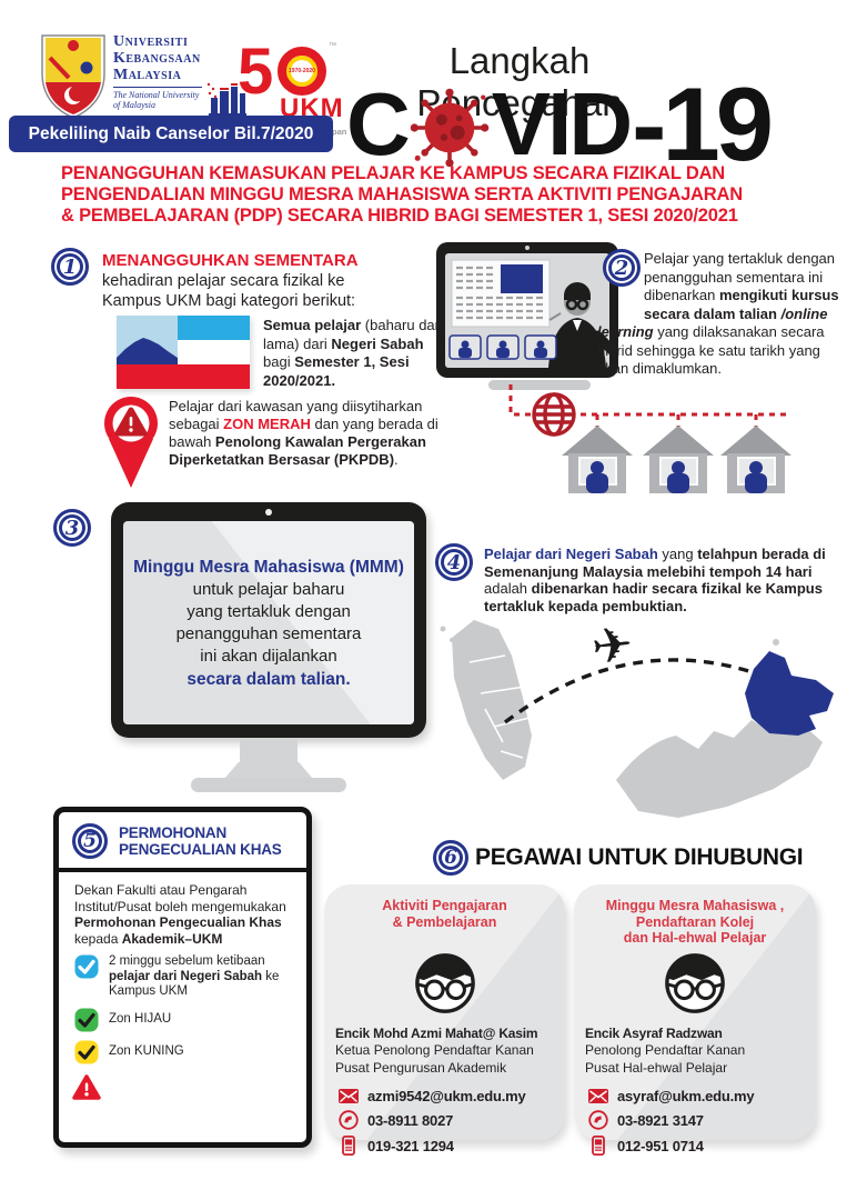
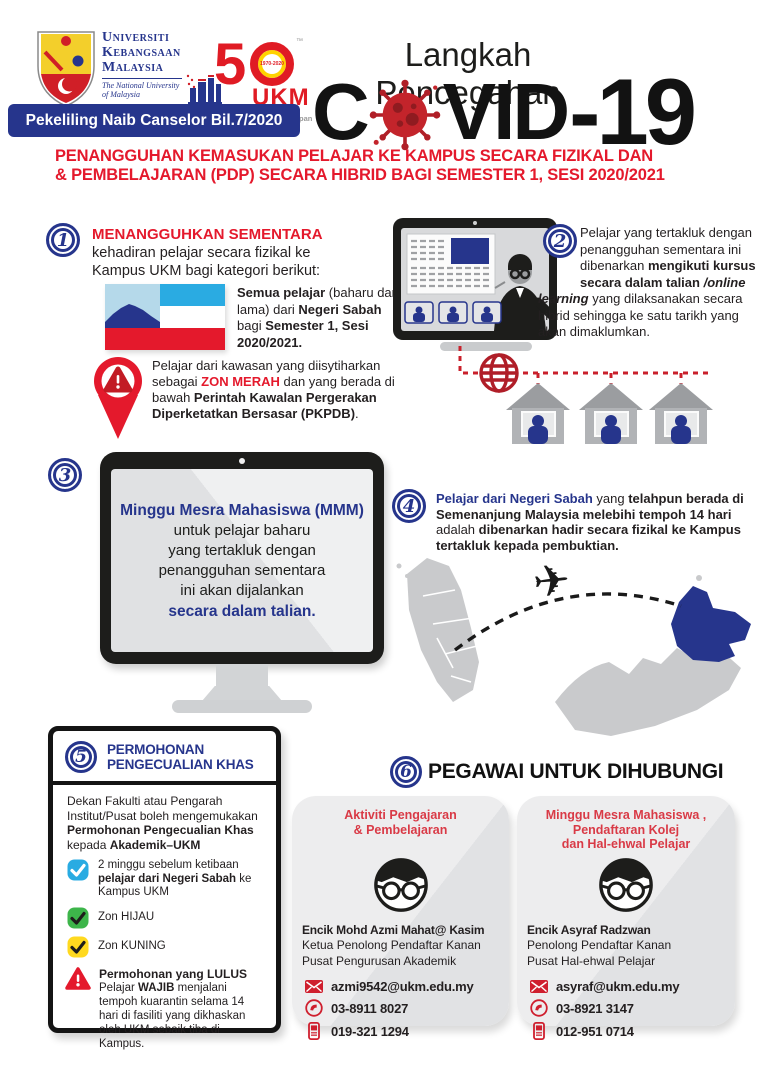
  Universiti
  Kebangsaan
  Malaysia
  The National University
  of Malaysia
  5
  UKM
  Langkah Pcegahan
  C
  VID
  -19
  Pekeliling Naib Canselor Bil.7/2020
  PENANGGUHAN KEMASUKAN PELAJAR KE KAMPUS SECARA FIZIKAL DAN
- PENGENDALIAN MINGGU MESRA MAHASISWA SERTA AKTIVITI PENGAJARAN
  & PEMBELAJARAN (PDP) SECARA HIBRID BAGI SEMESTER 1, SESI 2020/2021
  1
  MENANGGUHKAN SEMENTARA
  kehadiran pelajar secara fizikal ke
  Kampus UKM bagi kategori berikut:
  Semua pelajar (baharu da lama) dari Negeri Sabah bagi Semester 1, Sesi 2020/2021.
- Pelajar dari kawasan yang diisytiharkan sebagai ZON MERAH dan yang berada di bawah Penolong Kawalan Pergerakan Diperketatkan Bersasar (PKPDB).
+ Pelajar dari kawasan yang diisytiharkan sebagai ZON MERAH dan yang berada di bawah Perintah Kawalan Pergerakan Diperketatkan Bersasar (PKPDB).
  2
  Pelajar yang tertakluk dengan penangguhan sementara ini dibenarkan mengikuti kursus secara dalam talian /online learning yang dilaksanakan secara hibrid sehingga ke satu tarikh yang akan dimaklumkan.
  3
  Minggu Mesra Mahasiswa (MMM)
  untuk pelajar baharu
  yang tertakluk dengan
  penangguhan sementara
  ini akan dijalankan
  secara dalam talian.
  4
  Pelajar dari Negeri Sabah yang telahpun berada di Semenanjung Malaysia melebihi tempoh 14 hari adalah dibenarkan hadir secara fizikal ke Kampus tertakluk kepada pembuktian.
  5
  PERMOHONAN
  PENGECUALIAN KHAS
  Dekan Fakulti atau Pengarah Institut/Pusat boleh mengemukakan Permohonan Pengecualian Khas kepada Akademik–UKM
  2 minggu sebelum ketibaan pelajar dari Negeri Sabah ke Kampus UKM
  Zon HIJAU
  Zon KUNING
+ Permohonan yang LULUS
+ Pelajar WAJIB menjalani tempoh kuarantin selama 14 hari di fasiliti yang dikhaskan oleh UKM sebaik tiba di Kampus.
  6
  PEGAWAI UNTUK DIHUBUNGI
  Aktiviti Pengajaran
  & Pembelajaran
  Encik Mohd Azmi Mahat@ Kasim
  Ketua Penolong Pendaftar Kanan
  Pusat Pengurusan Akademik
  azmi9542@ukm.edu.my
  03-8911 8027
  019-321 1294
  Minggu Mesra Mahasiswa ,
  Pendaftaran Kolej
  dan Hal-ehwal Pelajar
  Encik Asyraf Radzwan
  Penolong Pendaftar Kanan
  Pusat Hal-ehwal Pelajar
  asyraf@ukm.edu.my
  03-8921 3147
  012-951 0714
